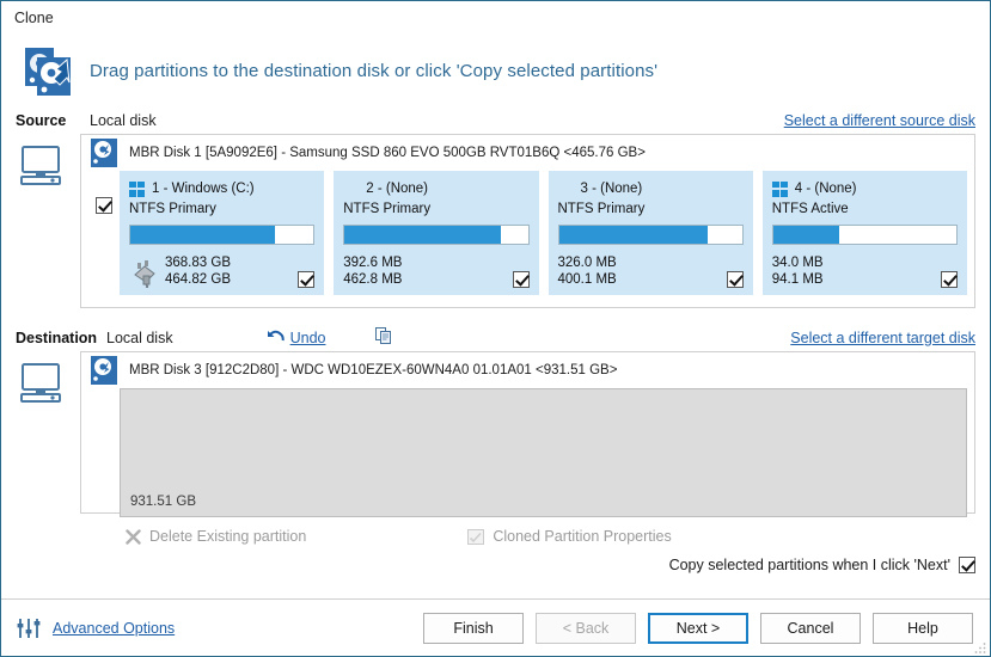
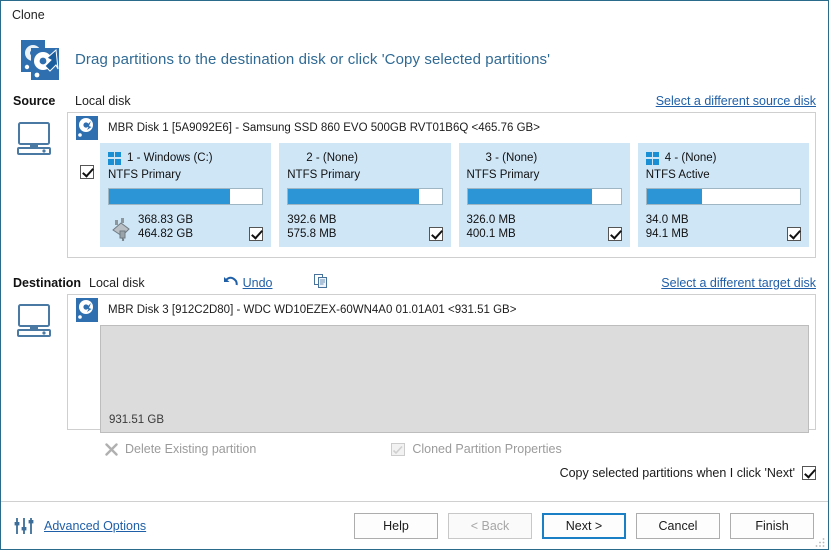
  Clone
  Drag partitions to the destination disk or click 'Copy selected partitions'
  Source
  Local disk
  Select a different source disk
  MBR Disk 1 [5A9092E6] - Samsung SSD 860 EVO 500GB RVT01B6Q <465.76 GB>
  1 - Windows (C:)
  NTFS Primary
  368.83 GB
  464.82 GB
  2 - (None)
  NTFS Primary
  392.6 MB
- 462.8 MB
+ 575.8 MB
  3 - (None)
  NTFS Primary
  326.0 MB
  400.1 MB
  4 - (None)
  NTFS Active
  34.0 MB
  94.1 MB
  Destination
  Local disk
  Undo
  Select a different target disk
  MBR Disk 3 [912C2D80] - WDC WD10EZEX-60WN4A0 01.01A01 <931.51 GB>
  931.51 GB
  Delete Existing partition
  Cloned Partition Properties
  Copy selected partitions when I click 'Next'
  Advanced Options
- Finish
+ Help
  < Back
  Next >
  Cancel
- Help
+ Finish
